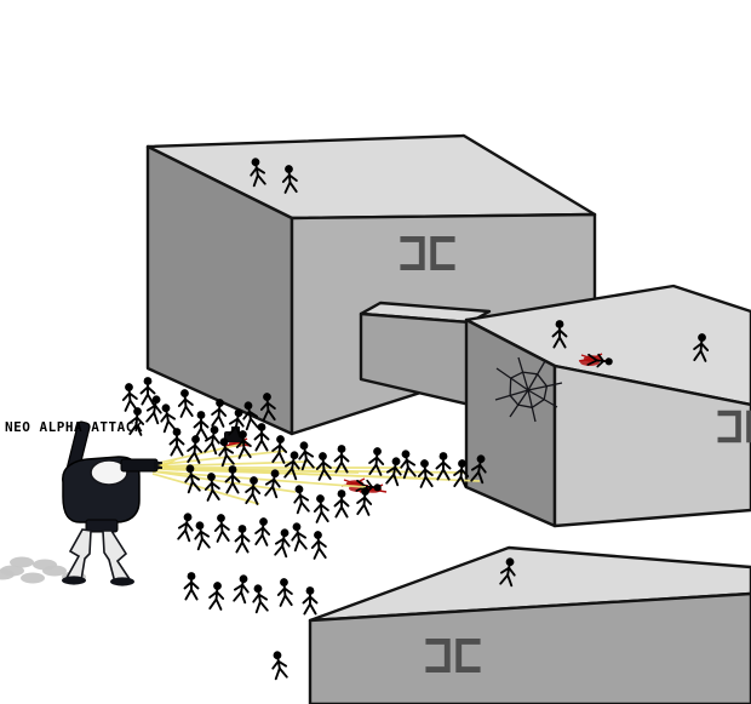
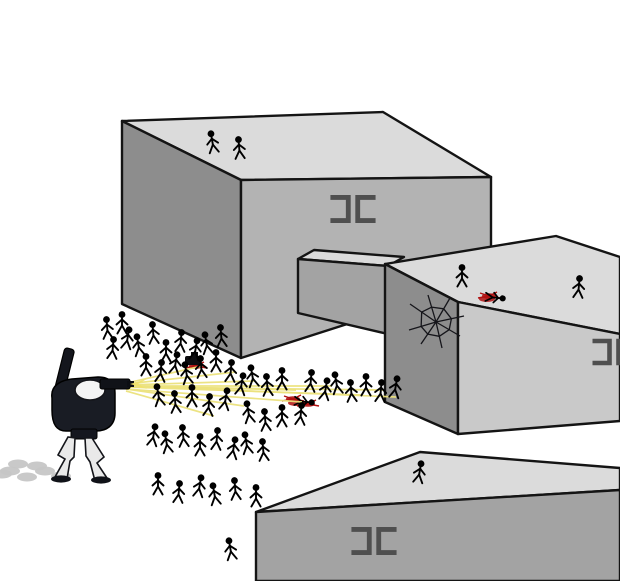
- NEO ALPHA ATTACK
